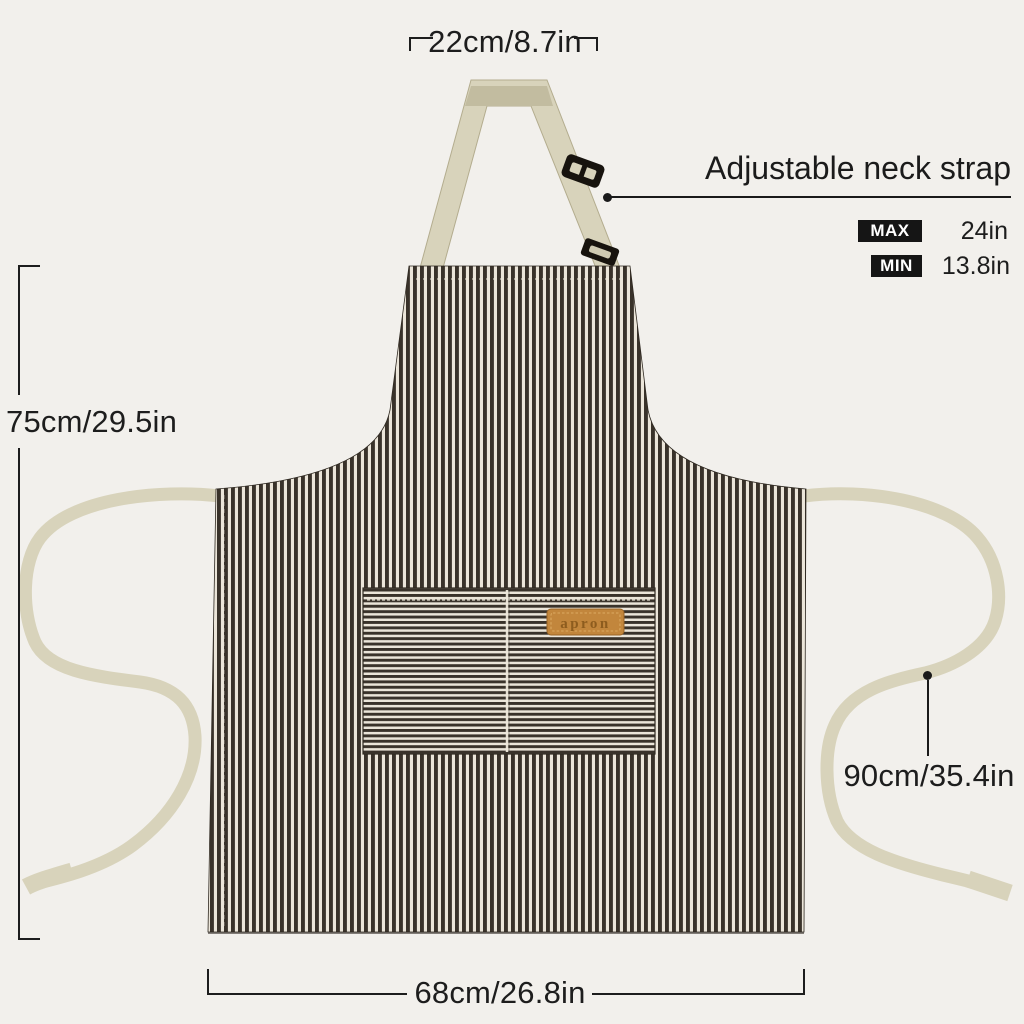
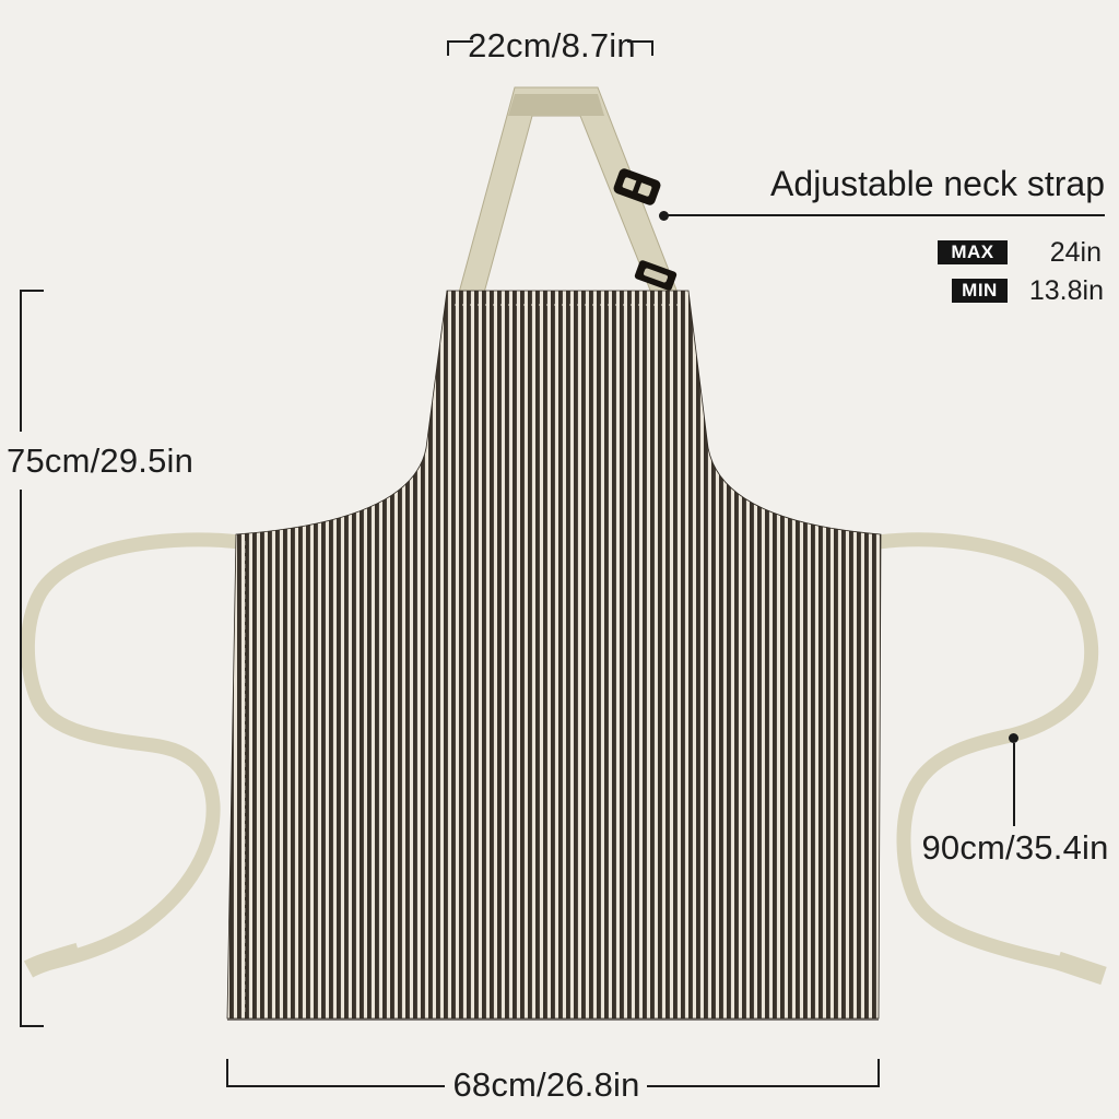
- apron
  22cm/8.7in
  Adjustable neck strap
  MAX
  24in
  MIN
  13.8in
  75cm/29.5in
  90cm/35.4in
  68cm/26.8in
